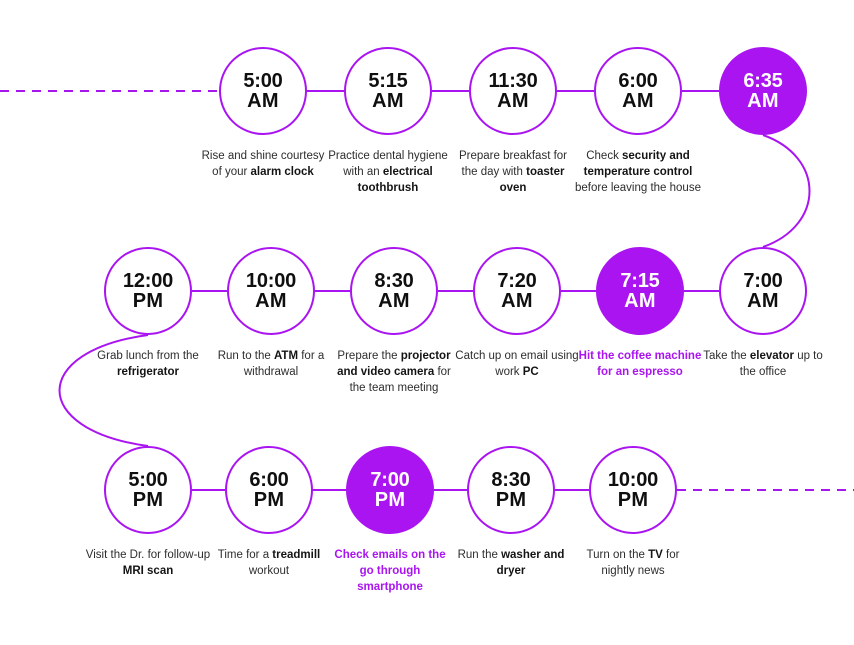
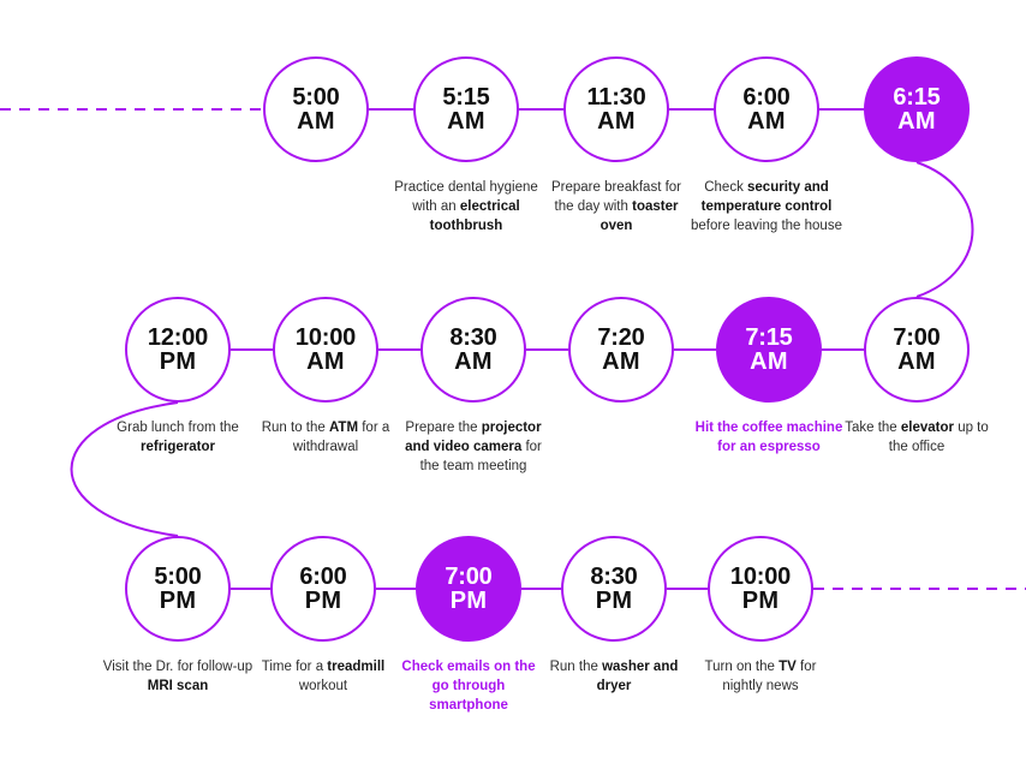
  5:00
  AM
- Rise and shine courtesy of your alarm clock
  5:15
  AM
  Practice dental hygiene with an electrical toothbrush
  11:30
  AM
  Prepare breakfast for the day with toaster oven
  6:00
  AM
  Check security and temperature control before leaving the house
- 6:35
+ 6:15
  AM
  12:00
  PM
  Grab lunch from the refrigerator
  10:00
  AM
  Run to the ATM for a withdrawal
  8:30
  AM
  Prepare the projector and video camera for the team meeting
  7:20
  AM
- Catch up on email using work PC
  7:15
  AM
  Hit the coffee machine for an espresso
  7:00
  AM
  Take the elevator up to the office
  5:00
  PM
  Visit the Dr. for follow-up MRI scan
  6:00
  PM
  Time for a treadmill workout
  7:00
  PM
  Check emails on the go through smartphone
  8:30
  PM
  Run the washer and dryer
  10:00
  PM
  Turn on the TV for nightly news
